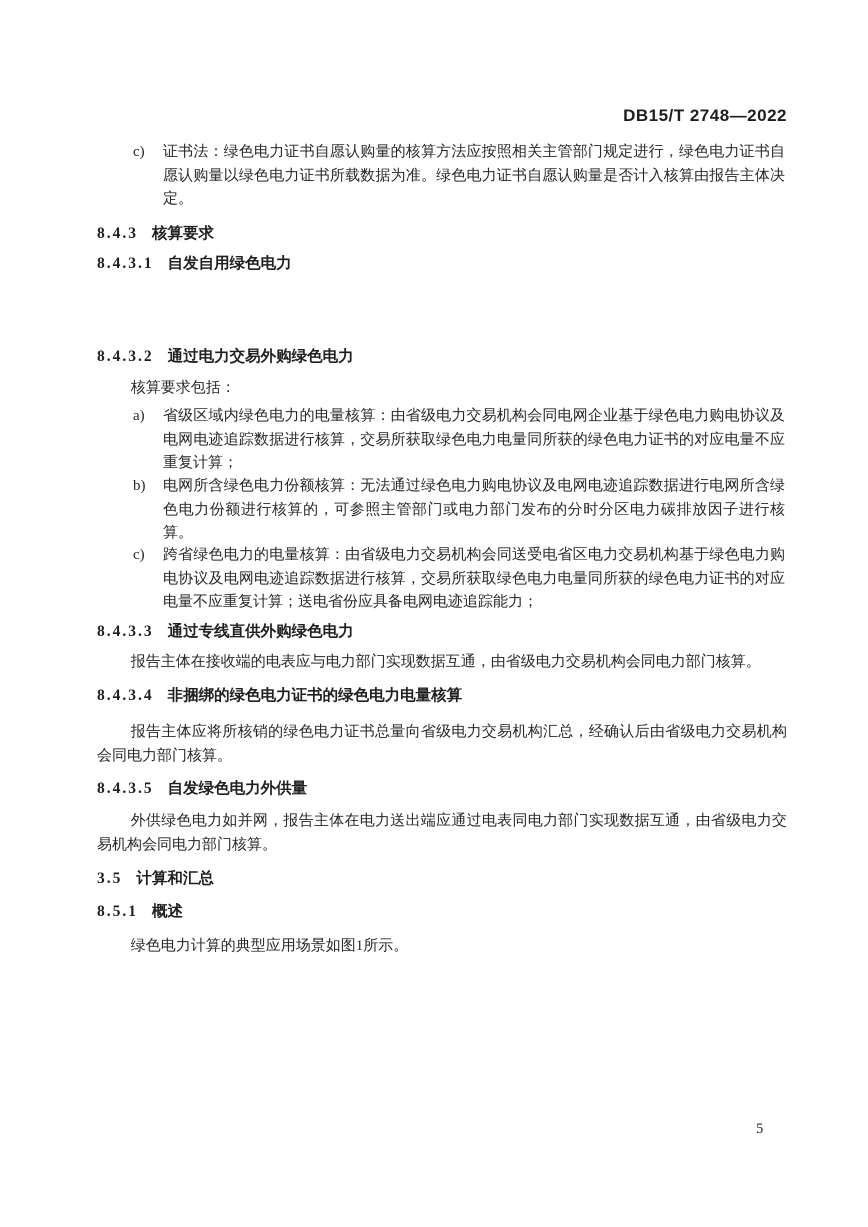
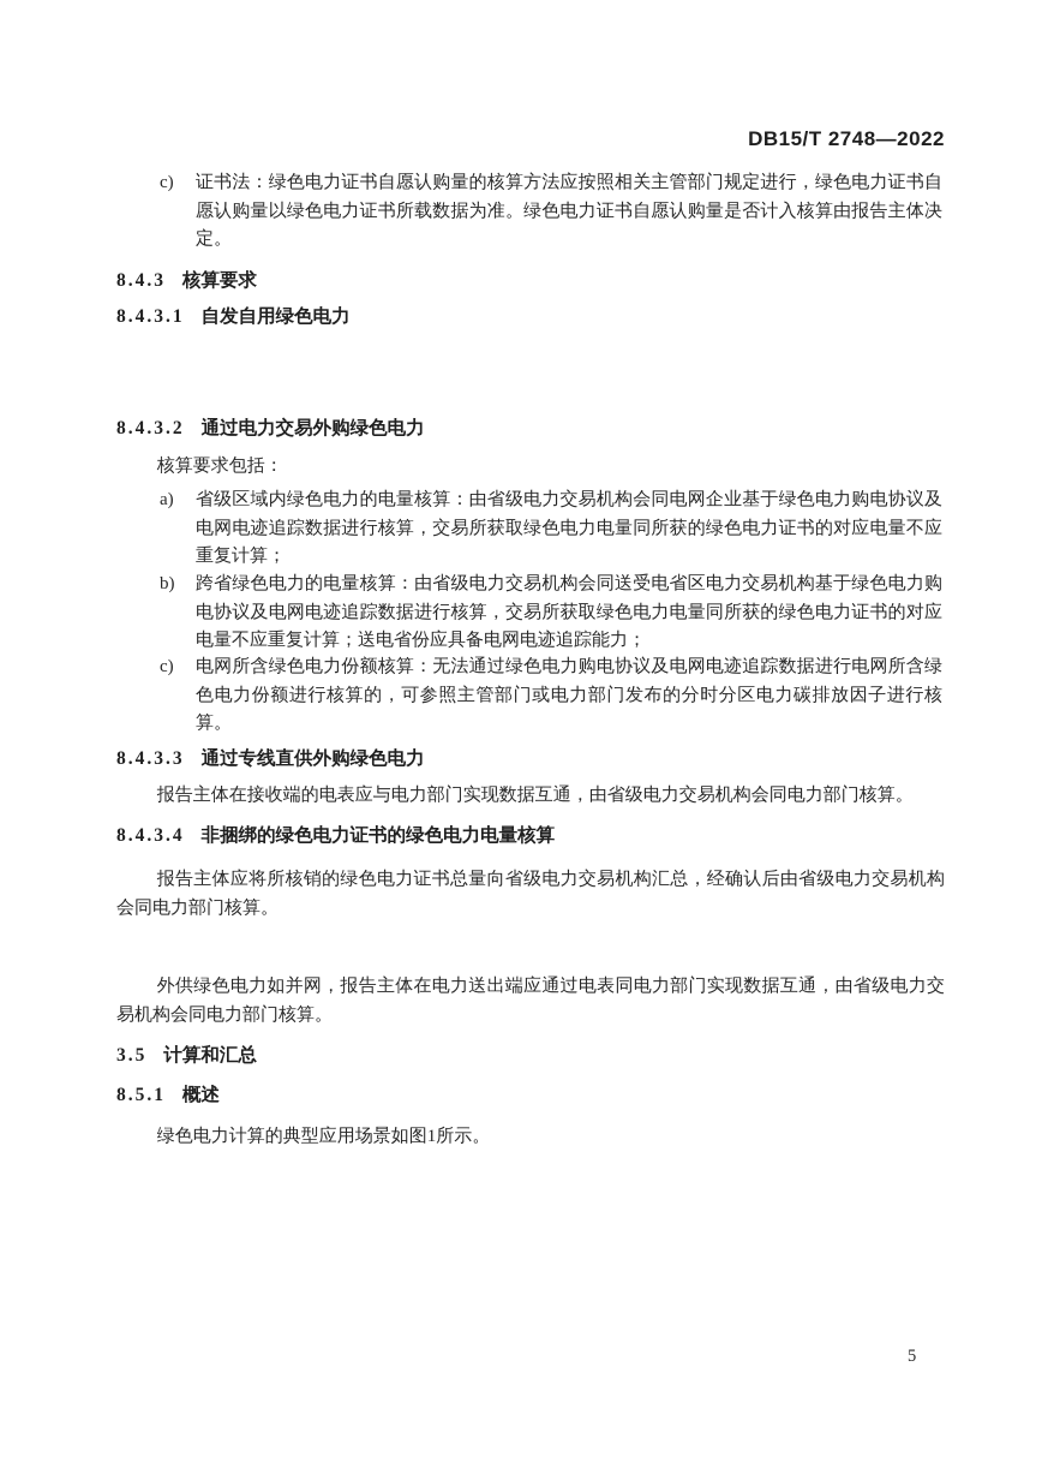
  DB15/T 2748—2022
  c)
  证书法：绿色电力证书自愿认购量的核算方法应按照相关主管部门规定进行，绿色电力证书自愿认购量以绿色电力证书所载数据为准。绿色电力证书自愿认购量是否计入核算由报告主体决定。
  8.4.3 核算要求
  8.4.3.1 自发自用绿色电力
  8.4.3.2 通过电力交易外购绿色电力
  核算要求包括：
  a)
  省级区域内绿色电力的电量核算：由省级电力交易机构会同电网企业基于绿色电力购电协议及电网电迹追踪数据进行核算，交易所获取绿色电力电量同所获的绿色电力证书的对应电量不应重复计算；
  b)
- 电网所含绿色电力份额核算：无法通过绿色电力购电协议及电网电迹追踪数据进行电网所含绿色电力份额进行核算的，可参照主管部门或电力部门发布的分时分区电力碳排放因子进行核算。
+ 跨省绿色电力的电量核算：由省级电力交易机构会同送受电省区电力交易机构基于绿色电力购电协议及电网电迹追踪数据进行核算，交易所获取绿色电力电量同所获的绿色电力证书的对应电量不应重复计算；送电省份应具备电网电迹追踪能力；
  c)
- 跨省绿色电力的电量核算：由省级电力交易机构会同送受电省区电力交易机构基于绿色电力购电协议及电网电迹追踪数据进行核算，交易所获取绿色电力电量同所获的绿色电力证书的对应电量不应重复计算；送电省份应具备电网电迹追踪能力；
+ 电网所含绿色电力份额核算：无法通过绿色电力购电协议及电网电迹追踪数据进行电网所含绿色电力份额进行核算的，可参照主管部门或电力部门发布的分时分区电力碳排放因子进行核算。
  8.4.3.3 通过专线直供外购绿色电力
  报告主体在接收端的电表应与电力部门实现数据互通，由省级电力交易机构会同电力部门核算。
  8.4.3.4 非捆绑的绿色电力证书的绿色电力电量核算
  报告主体应将所核销的绿色电力证书总量向省级电力交易机构汇总，经确认后由省级电力交易机构会同电力部门核算。
- 8.4.3.5 自发绿色电力外供量
  外供绿色电力如并网，报告主体在电力送出端应通过电表同电力部门实现数据互通，由省级电力交易机构会同电力部门核算。
  3.5 计算和汇总
  8.5.1 概述
  绿色电力计算的典型应用场景如图1所示。
  5
